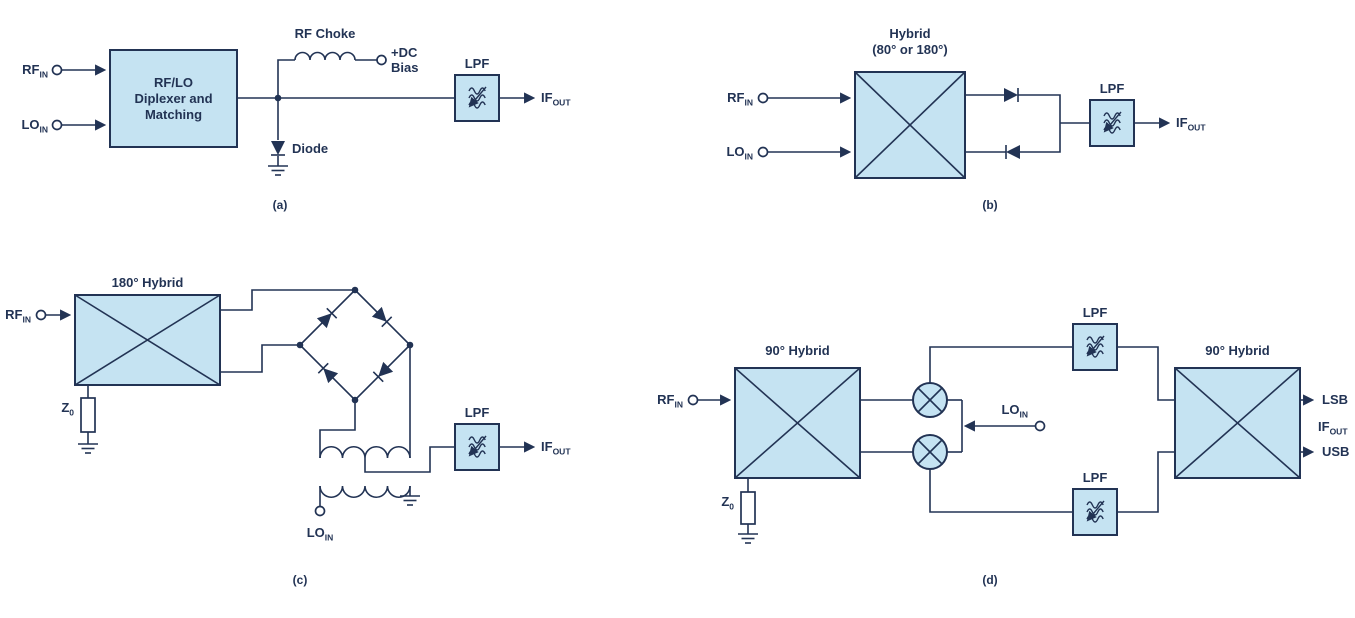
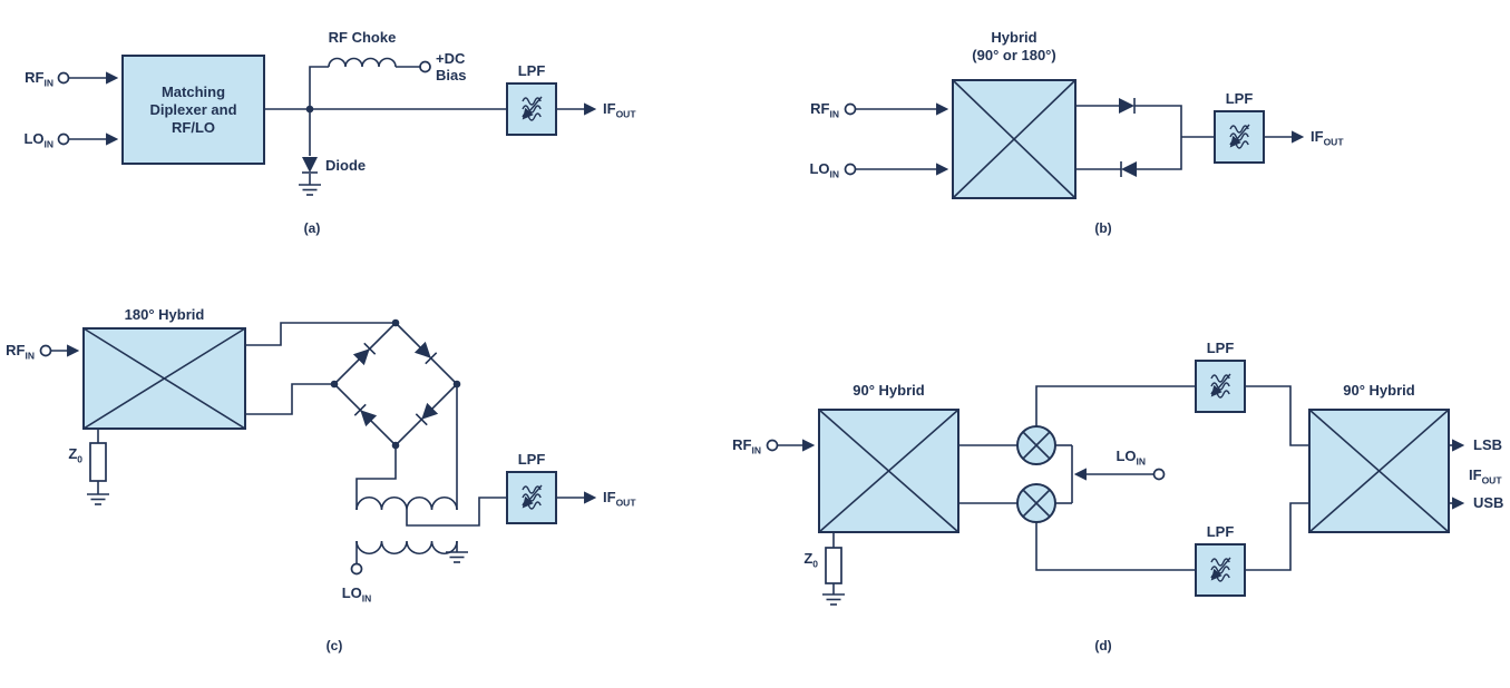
  RFIN
  LOIN
- RF/LO
+ Matching
  Diplexer and
- Matching
+ RF/LO
  RF Choke
  +DC
  Bias
  Diode
  LPF
  IFOUT
  (a)
  Hybrid
- (80° or 180°)
+ (90° or 180°)
  RFIN
  LOIN
  LPF
  IFOUT
  (b)
  180° Hybrid
  RFIN
  Z0
  LOIN
  LPF
  IFOUT
  (c)
  90° Hybrid
  RFIN
  Z0
  LOIN
  LPF
  LPF
  90° Hybrid
  LSB
  USB
  IFOUT
  (d)
